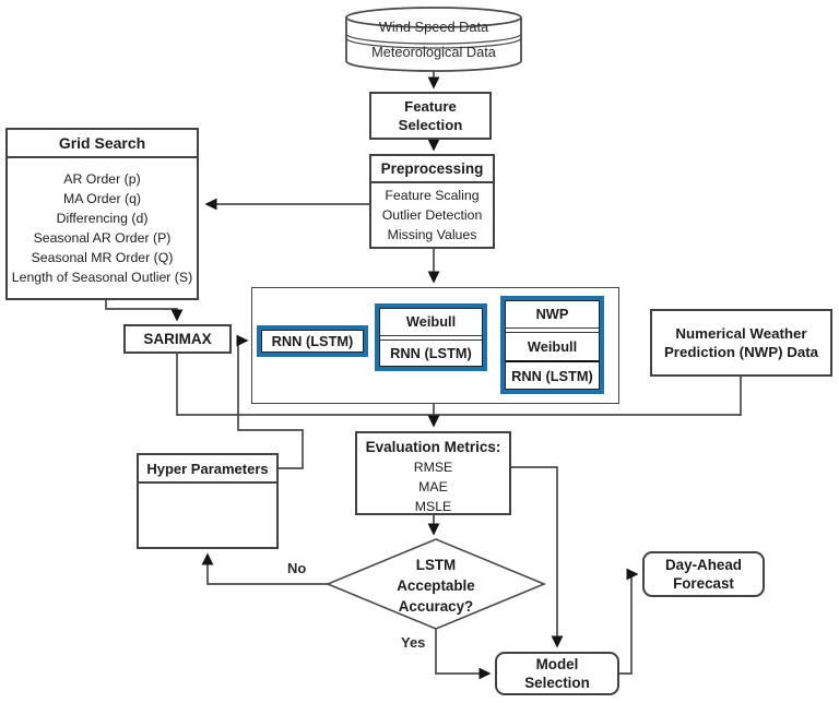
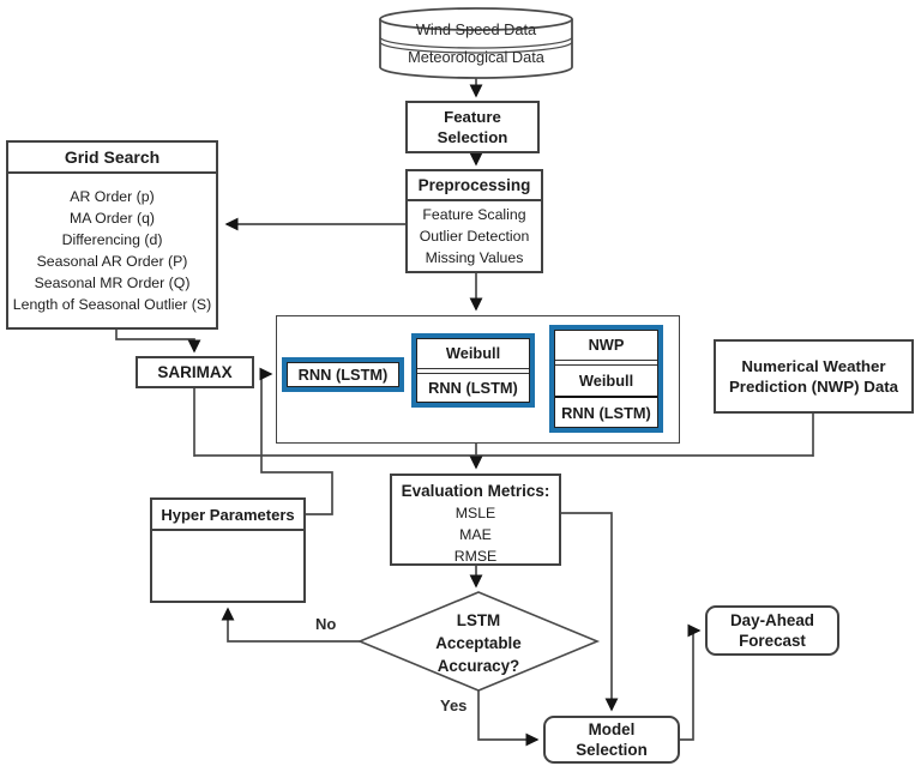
  Wind Speed Data
  Meteorological Data
  Feature
  Selection
  Preprocessing
  Feature Scaling
  Outlier Detection
  Missing Values
  Grid Search
  AR Order (p)
  MA Order (q)
  Differencing (d)
  Seasonal AR Order (P)
  Seasonal MR Order (Q)
  Length of Seasonal Outlier (S)
  SARIMAX
  RNN (LSTM)
  Weibull
  RNN (LSTM)
  NWP
  Weibull
  RNN (LSTM)
  Numerical Weather
  Prediction (NWP) Data
  Evaluation Metrics:
- RMSE
+ MSLE
  MAE
- MSLE
+ RMSE
  Hyper Parameters
  LSTM
  Acceptable
  Accuracy?
  No
  Yes
  Model
  Selection
  Day-Ahead
  Forecast
